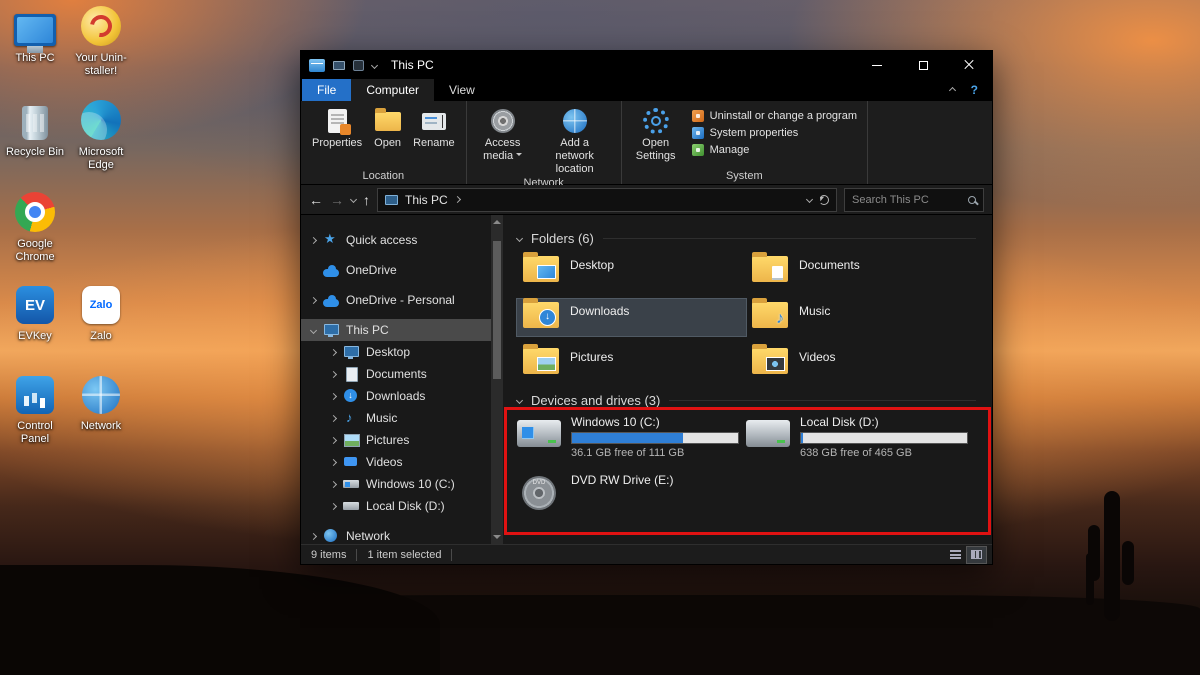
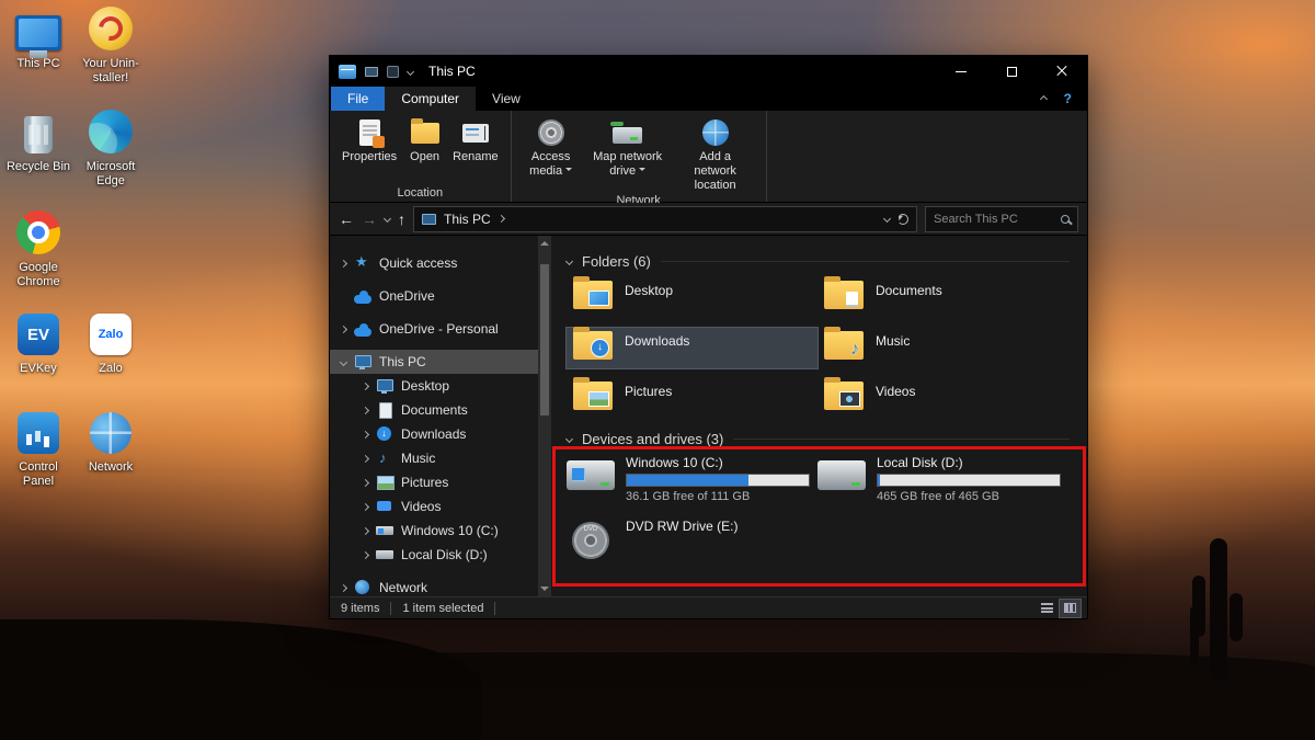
  This PC
  Your Unin-staller!
  Recycle Bin
  Microsoft Edge
  Google Chrome
  EVKey
  Zalo
  Control Panel
  Network
  This PC
  File
  Computer
  View
  ?
  Properties
  Open
  Rename
  Location
  Access media
+ Map network drive
  Add a network location
  Network
- Open Settings
- Uninstall or change a program
- System properties
- Manage
- System
  ←
  →
  ↑
  This PC
  Search This PC
  Quick access
  OneDrive
  OneDrive - Personal
  This PC
  Desktop
  Documents
  Downloads
  Music
  Pictures
  Videos
  Windows 10 (C:)
  Local Disk (D:)
  Network
  Folders (6)
  Desktop
  Documents
  Downloads
  Music
  Pictures
  Videos
  Devices and drives (3)
  Windows 10 (C:)
  36.1 GB free of 111 GB
  Local Disk (D:)
- 638 GB free of 465 GB
+ 465 GB free of 465 GB
  DVD RW Drive (E:)
  9 items
  1 item selected
